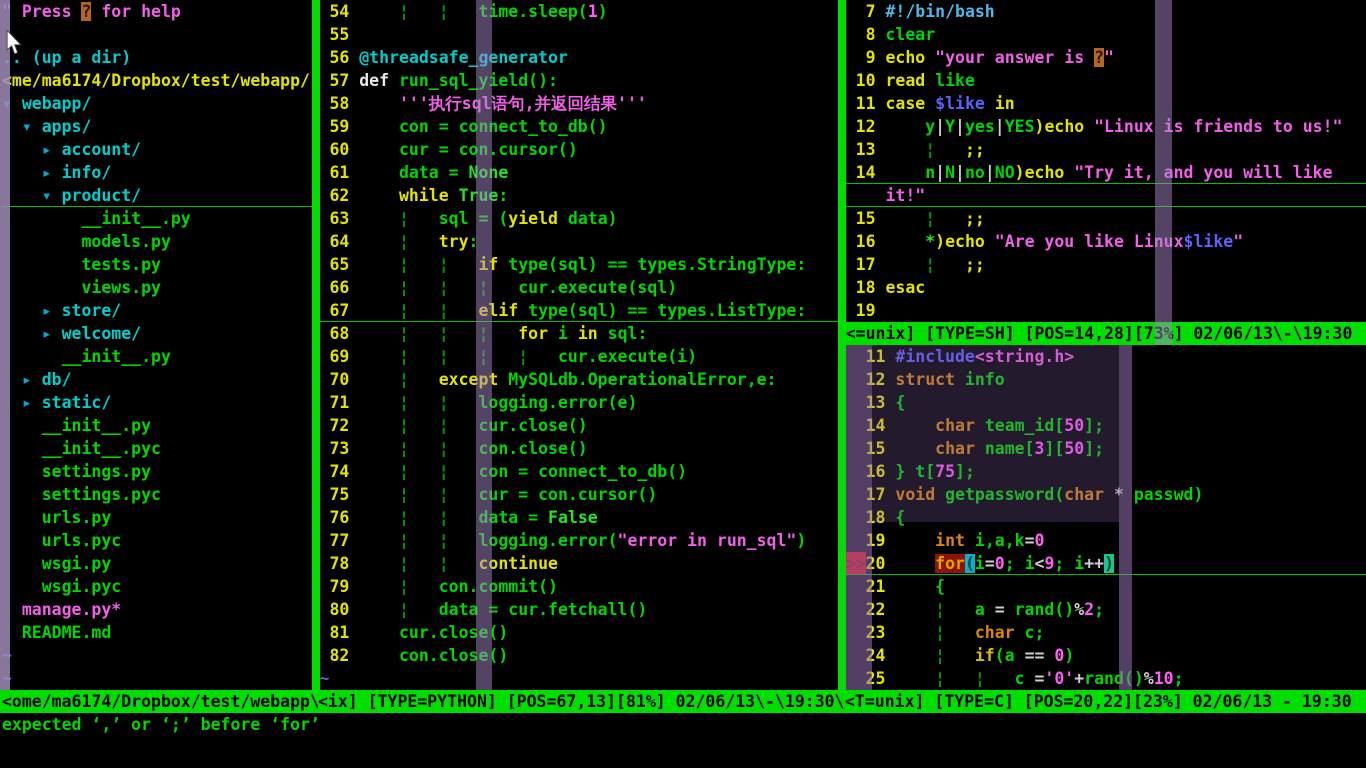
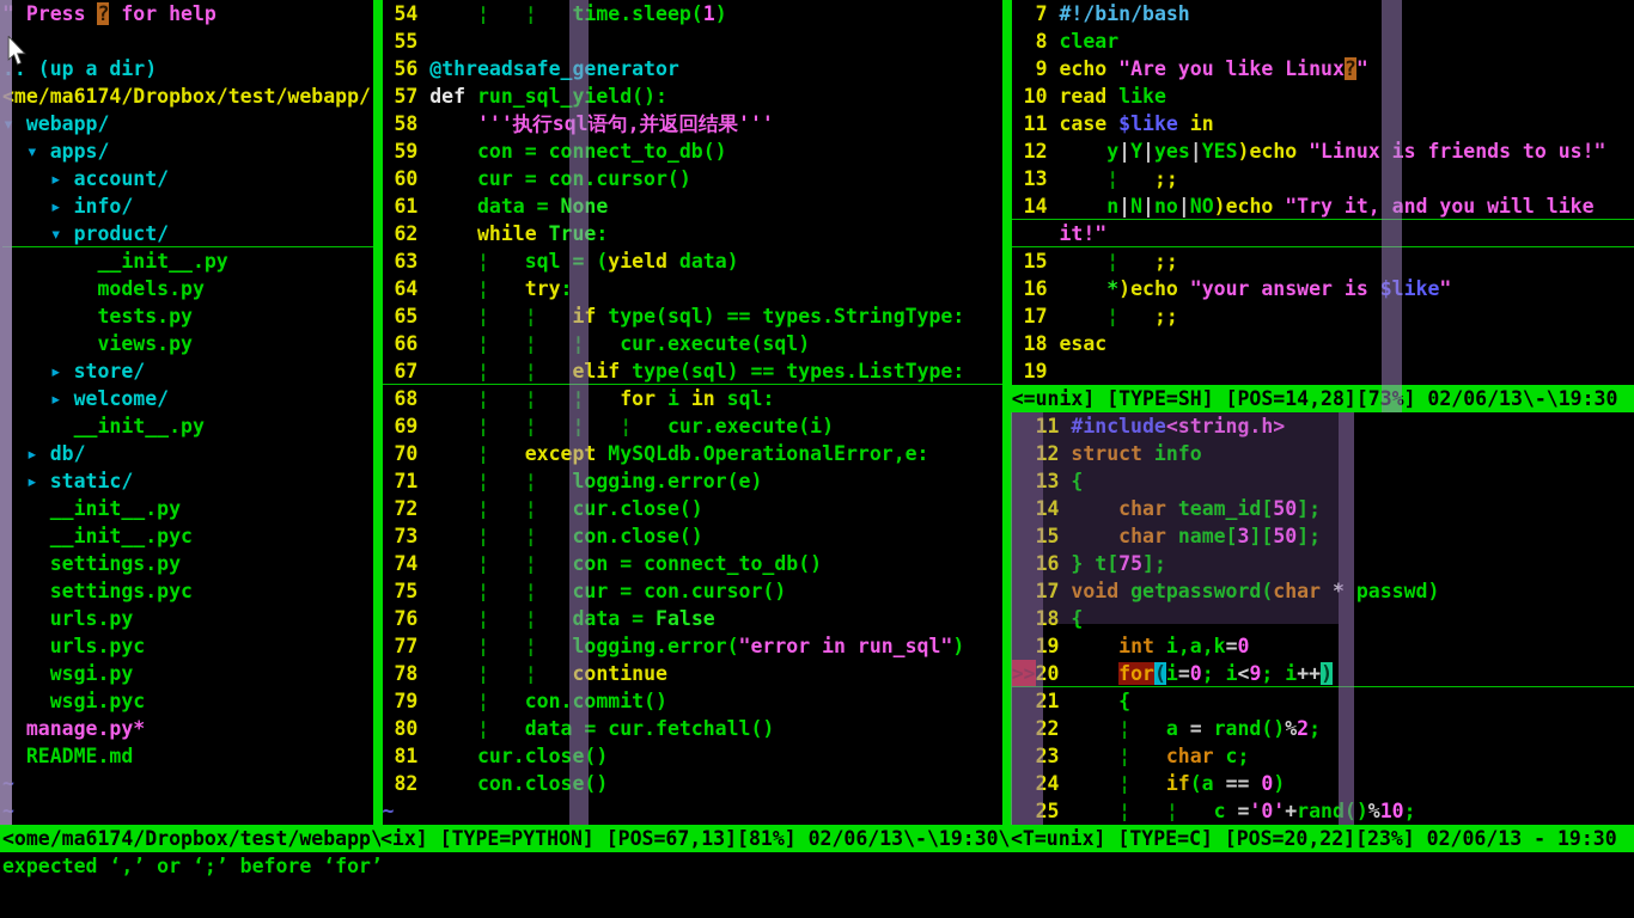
  " Press ? for help
  .. (up a dir)
  <me/ma6174/Dropbox/test/webapp/
  ▾ webapp/
  ▾ apps/
  ▸ account/
  ▸ info/
  ▾ product/
  __init__.py
  models.py
  tests.py
  views.py
  ▸ store/
  ▸ welcome/
  __init__.py
  ▸ db/
  ▸ static/
  __init__.py
  __init__.pyc
  settings.py
  settings.pyc
  urls.py
  urls.pyc
  wsgi.py
  wsgi.pyc
  manage.py*
  README.md
  ~
  ~
  54 ¦ ¦ time.sleep(1)
  55
  56 @threadsafe_generator
  57 def run_sql_yield():
  58 '''执行sql语句,并返回结果'''
  59 con = connect_to_db()
  60 cur = con.cursor()
  61 data = None
  62 while True:
  63 ¦ sql = (yield data)
  64 ¦ try:
  65 ¦ ¦ if type(sql) == types.StringType:
  66 ¦ ¦ ¦ cur.execute(sql)
  67 ¦ ¦ elif type(sql) == types.ListType:
  68 ¦ ¦ ¦ for i in sql:
  69 ¦ ¦ ¦ ¦ cur.execute(i)
  70 ¦ except MySQLdb.OperationalError,e:
  71 ¦ ¦ logging.error(e)
  72 ¦ ¦ cur.close()
  73 ¦ ¦ con.close()
  74 ¦ ¦ con = connect_to_db()
  75 ¦ ¦ cur = con.cursor()
  76 ¦ ¦ data = False
  77 ¦ ¦ logging.error("error in run_sql")
  78 ¦ ¦ continue
  79 ¦ con.commit()
  80 ¦ data = cur.fetchall()
  81 cur.close()
  82 con.close()
  ~
  7 #!/bin/bash
  8 clear
- 9 echo "your answer is ?"
+ 9 echo "Are you like Linux?"
  10 read like
  11 case $like in
  12 y|Y|yes|YES)echo "Linux is friends to us!"
  13 ¦ ;;
  14 n|N|no|NO)echo "Try it, and you will like
  it!"
  15 ¦ ;;
- 16 *)echo "Are you like Linux$like"
+ 16 *)echo "your answer is $like"
  17 ¦ ;;
  18 esac
  19
  <=unix] [TYPE=SH] [POS=14,28][73%] 02/06/13\-\19:30
  11 #include<string.h>
  12 struct info
  13 {
  14 char team_id[50];
  15 char name[3][50];
  16 } t[75];
  17 void getpassword(char * passwd)
  18 {
  19 int i,a,k=0
  >>20 for(i=0; i<9; i++)
  21 {
  22 ¦ a = rand()%2;
  23 ¦ char c;
  24 ¦ if(a == 0)
  25 ¦ ¦ c ='0'+rand()%10;
  <ome/ma6174/Dropbox/test/webapp\
  <ix] [TYPE=PYTHON] [POS=67,13][81%] 02/06/13\-\19:30\
  <T=unix] [TYPE=C] [POS=20,22][23%] 02/06/13 - 19:30
  expected ‘,’ or ‘;’ before ‘for’
